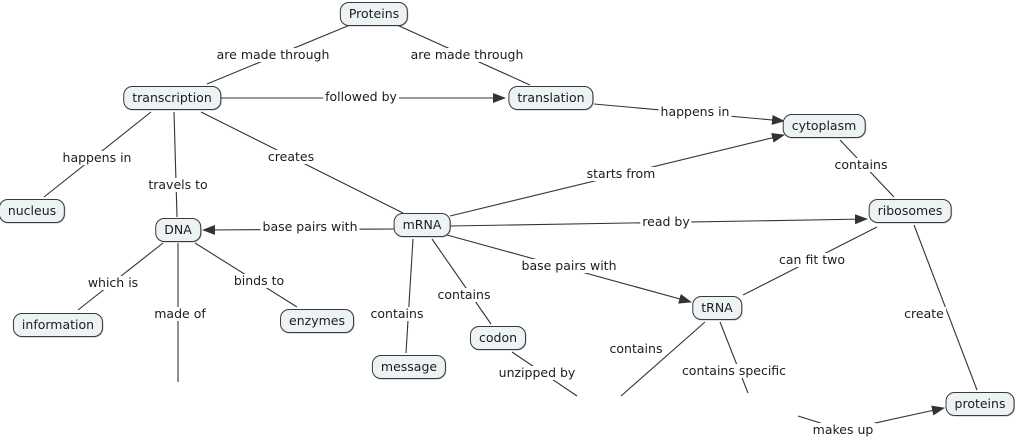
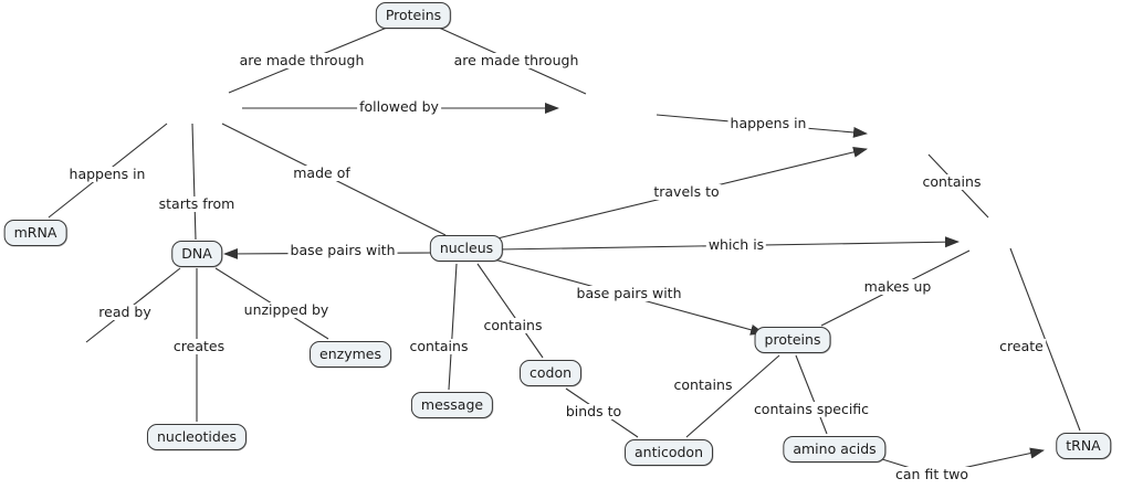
  are made through
  are made through
  followed by
  happens in
- travels to
+ starts from
- creates
+ made of
  happens in
- starts from
+ travels to
  contains
  base pairs with
- read by
+ which is
- can fit two
+ makes up
  base pairs with
- which is
+ read by
- made of
+ creates
- binds to
+ unzipped by
  contains
  contains
- unzipped by
+ binds to
  contains
  contains specific
- makes up
+ can fit two
  create
  Proteins
- transcription
- translation
- cytoplasm
- nucleus
+ mRNA
  DNA
- mRNA
+ nucleus
- ribosomes
- information
  enzymes
+ nucleotides
  message
  codon
- tRNA
+ proteins
+ anticodon
+ amino acids
- proteins
+ tRNA
